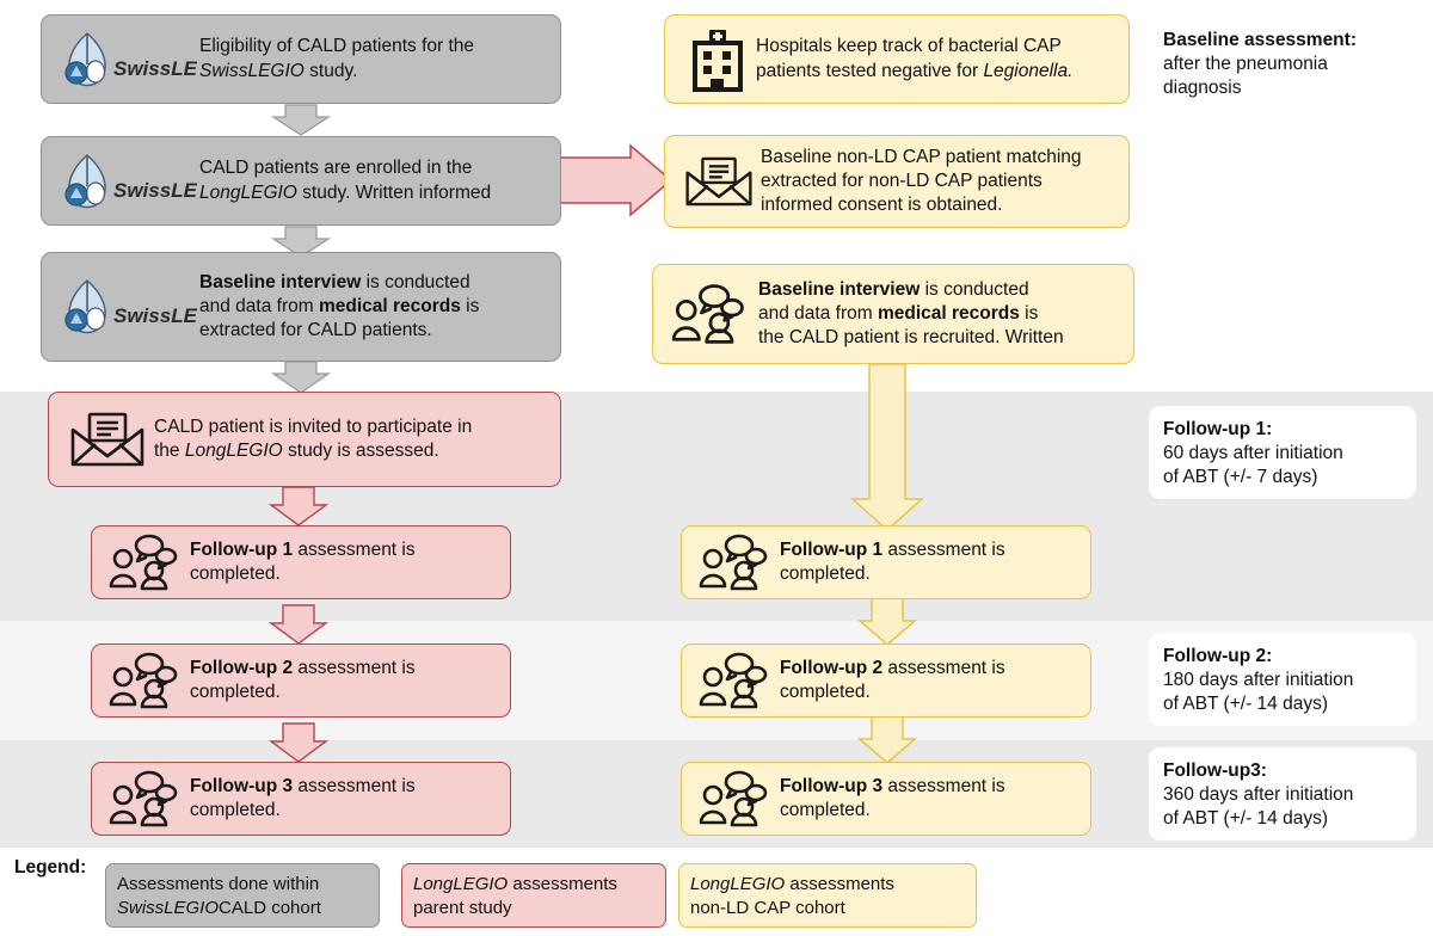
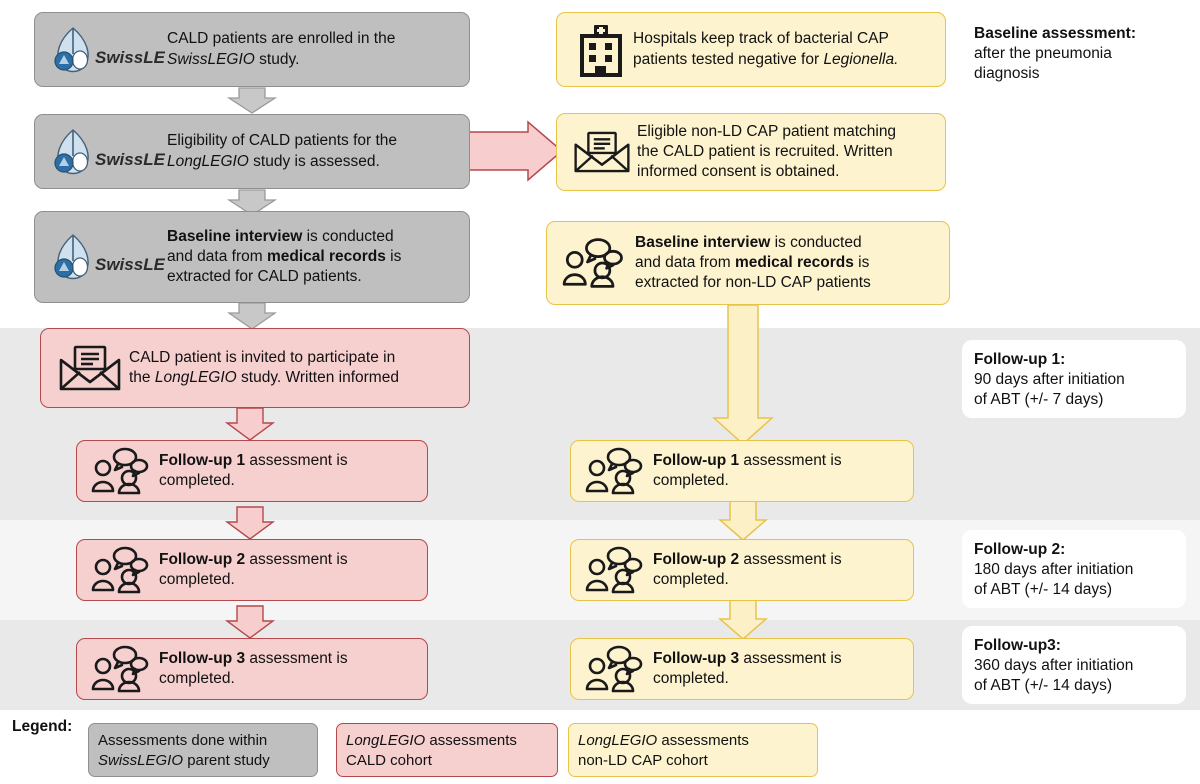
  SwissLE
- Eligibility of CALD patients for the
+ CALD patients are enrolled in the
  SwissLEGIO study.
  SwissLE
- CALD patients are enrolled in the
+ Eligibility of CALD patients for the
- LongLEGIO study. Written informed
+ LongLEGIO study is assessed.
  SwissLE
  Baseline interview is conducted
  and data from medical records is
  extracted for CALD patients.
  CALD patient is invited to participate in
- the LongLEGIO study is assessed.
+ the LongLEGIO study. Written informed
  Follow-up 1 assessment is
  completed.
  Follow-up 2 assessment is
  completed.
  Follow-up 3 assessment is
  completed.
  Hospitals keep track of bacterial CAP
  patients tested negative for Legionella.
- Baseline non-LD CAP patient matching
+ Eligible non-LD CAP patient matching
- extracted for non-LD CAP patients
+ the CALD patient is recruited. Written
  informed consent is obtained.
  Baseline interview is conducted
  and data from medical records is
- the CALD patient is recruited. Written
+ extracted for non-LD CAP patients
  Follow-up 1 assessment is
  completed.
  Follow-up 2 assessment is
  completed.
  Follow-up 3 assessment is
  completed.
  Baseline assessment:
  after the pneumonia
  diagnosis
  Follow-up 1:
- 60 days after initiation
+ 90 days after initiation
  of ABT (+/- 7 days)
  Follow-up 2:
  180 days after initiation
  of ABT (+/- 14 days)
  Follow-up3:
  360 days after initiation
  of ABT (+/- 14 days)
  Legend:
  Assessments done within
- SwissLEGIOCALD cohort
+ SwissLEGIO parent study
  LongLEGIO assessments
- parent study
+ CALD cohort
  LongLEGIO assessments
  non-LD CAP cohort
